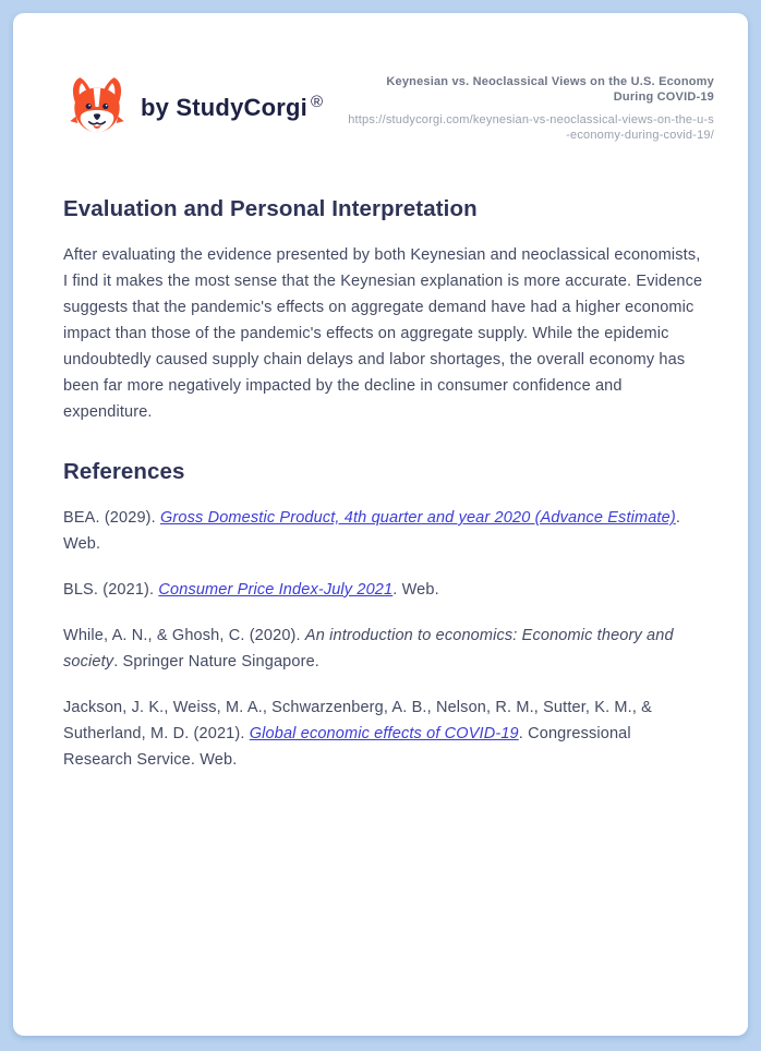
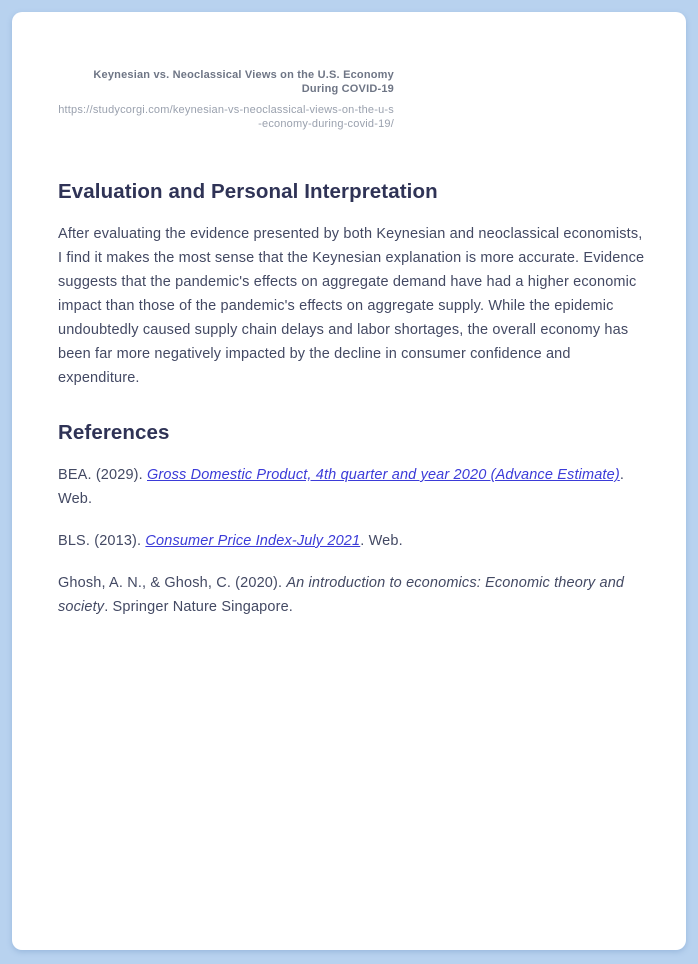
- by StudyCorgi ®
  Keynesian vs. Neoclassical Views on the U.S. Economy During COVID-19
  https://studycorgi.com/keynesian-vs-neoclassical-views-on-the-u-s-economy-during-covid-19/
  Evaluation and Personal Interpretation
  After evaluating the evidence presented by both Keynesian and neoclassical economists, I find it makes the most sense that the Keynesian explanation is more accurate. Evidence suggests that the pandemic's effects on aggregate demand have had a higher economic impact than those of the pandemic's effects on aggregate supply. While the epidemic undoubtedly caused supply chain delays and labor shortages, the overall economy has been far more negatively impacted by the decline in consumer confidence and expenditure.
  References
  BEA. (2029). Gross Domestic Product, 4th quarter and year 2020 (Advance Estimate). Web.
- BLS. (2021). Consumer Price Index-July 2021. Web.
+ BLS. (2013). Consumer Price Index-July 2021. Web.
- While, A. N., & Ghosh, C. (2020). An introduction to economics: Economic theory and society. Springer Nature Singapore.
+ Ghosh, A. N., & Ghosh, C. (2020). An introduction to economics: Economic theory and society. Springer Nature Singapore.
- Jackson, J. K., Weiss, M. A., Schwarzenberg, A. B., Nelson, R. M., Sutter, K. M., & Sutherland, M. D. (2021). Global economic effects of COVID-19. Congressional Research Service. Web.
